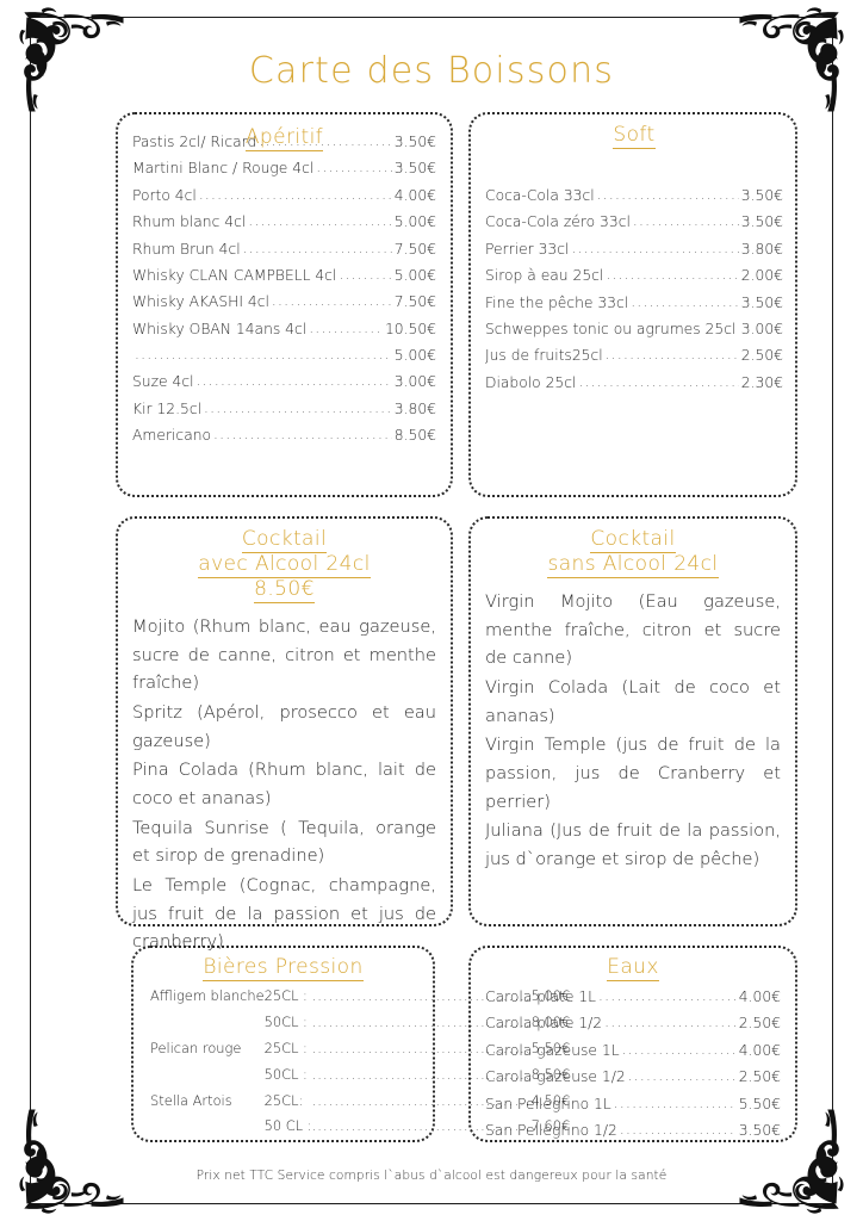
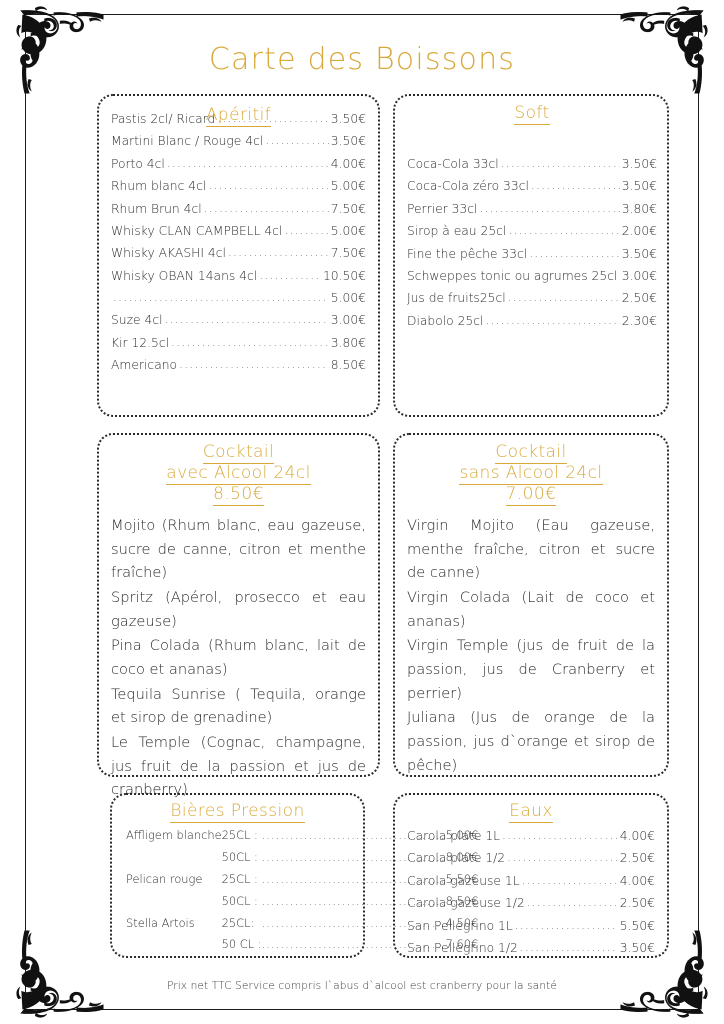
  Carte des Boissons
  Apéritif
  Pastis 2cl/ Ricard
  3.50€
  Martini Blanc / Rouge 4cl
  3.50€
  Porto 4cl
  4.00€
  Rhum blanc 4cl
  5.00€
  Rhum Brun 4cl
  7.50€
  Whisky CLAN CAMPBELL 4cl
  5.00€
  Whisky AKASHI 4cl
  7.50€
  Whisky OBAN 14ans 4cl
  10.50€
  5.00€
  Suze 4cl
  3.00€
  Kir 12.5cl
  3.80€
  Americano
  8.50€
  Soft
  Coca-Cola 33cl
  3.50€
  Coca-Cola zéro 33cl
  3.50€
  Perrier 33cl
  3.80€
  Sirop à eau 25cl
  2.00€
  Fine the pêche 33cl
  3.50€
  Schweppes tonic ou agrumes 25cl
  3.00€
  Jus de fruits25cl
  2.50€
  Diabolo 25cl
  2.30€
  Cocktail
  avec Alcool 24cl
  8.50€
  Mojito (Rhum blanc, eau gazeuse, sucre de canne, citron et menthe fraîche)
  Spritz (Apérol, prosecco et eau gazeuse)
  Pina Colada (Rhum blanc, lait de coco et ananas)
  Tequila Sunrise ( Tequila, orange et sirop de grenadine)
  Le Temple (Cognac, champagne, jus fruit de la passion et jus de cranberry)
  Cocktail
  sans Alcool 24cl
+ 7.00€
  Virgin Mojito (Eau gazeuse, menthe fraîche, citron et sucre de canne)
  Virgin Colada (Lait de coco et ananas)
  Virgin Temple (jus de fruit de la passion, jus de Cranberry et perrier)
- Juliana (Jus de fruit de la passion, jus d`orange et sirop de pêche)
+ Juliana (Jus de orange de la passion, jus d`orange et sirop de pêche)
  Bières Pression
  Affligem blanche	25CL :	.......................................	5.00€
  	50CL :	.......................................	8.00€
  Pelican rouge	25CL :	.......................................	5.50€
  	50CL :	.......................................	8.50€
  Stella Artois	25CL:	.......................................	4.50€
  	50 CL :	.......................................	7.60€
  Eaux
  Carola plate 1L
  4.00€
  Carola plate 1/2
  2.50€
  Carola gazeuse 1L
  4.00€
  Carola gazeuse 1/2
  2.50€
  San Pellegrino 1L
  5.50€
  San Pellegrino 1/2
  3.50€
- Prix net TTC Service compris l`abus d`alcool est dangereux pour la santé
+ Prix net TTC Service compris l`abus d`alcool est cranberry pour la santé
